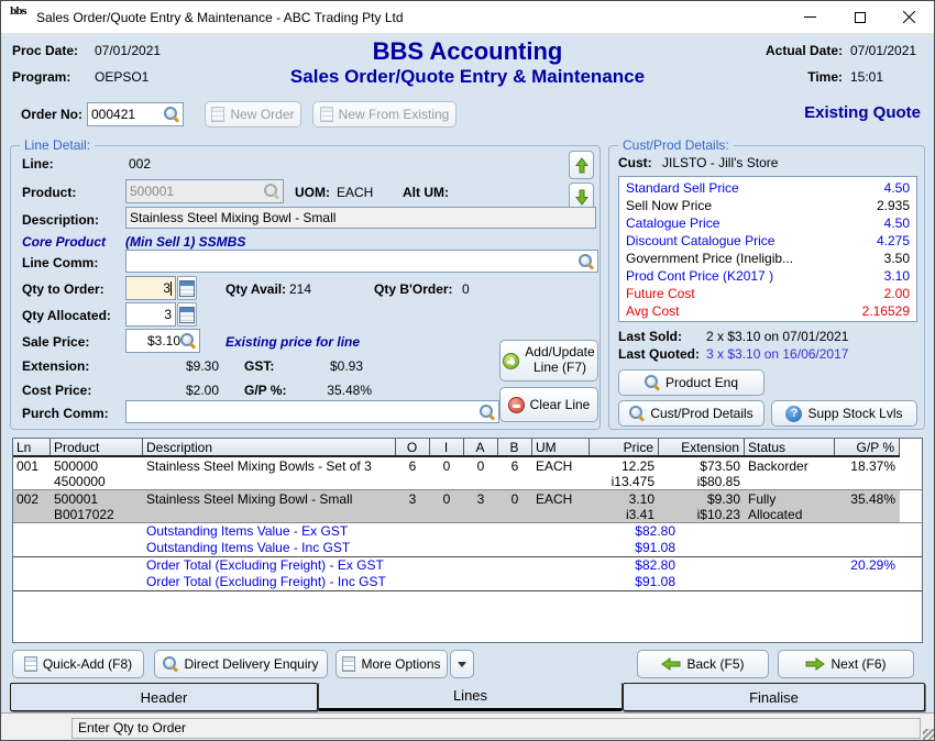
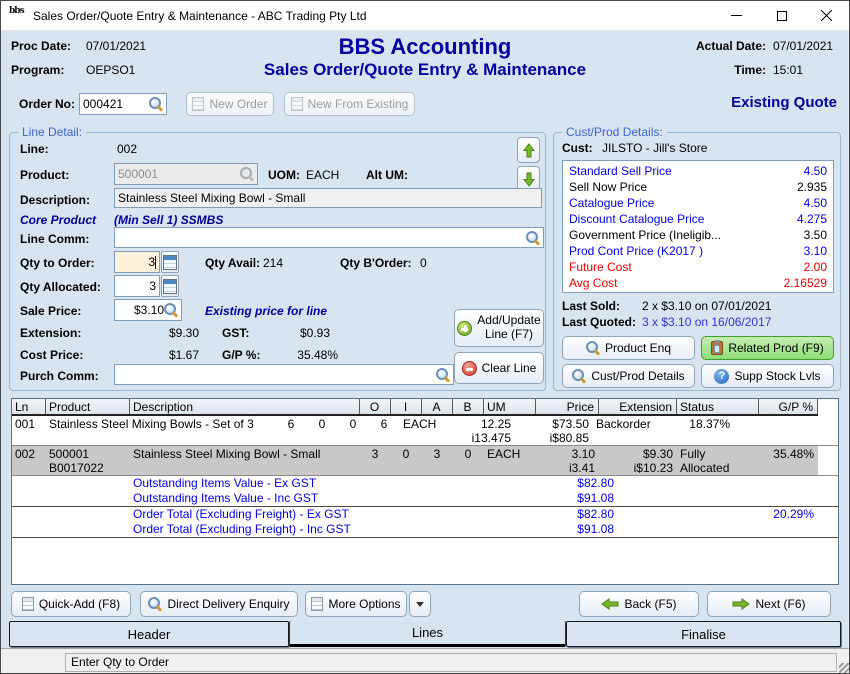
  bbs
  Sales Order/Quote Entry & Maintenance - ABC Trading Pty Ltd
  Proc Date:
  07/01/2021
  Program:
  OEPSO1
  BBS Accounting
  Sales Order/Quote Entry & Maintenance
  Actual Date:
  07/01/2021
  Time:
  15:01
  Order No:
  000421
  New Order
  New From Existing
  Existing Quote
  Line Detail:
  Line:
  002
  Product:
  500001
  UOM:
  EACH
  Alt UM:
  Description:
  Stainless Steel Mixing Bowl - Small
  Core Product
  (Min Sell 1) SSMBS
  Line Comm:
  Qty to Order:
  3
  Qty Avail:
  214
  Qty B'Order:
  0
  Qty Allocated:
  3
  Sale Price:
  $3.10
  Existing price for line
  Extension:
  $9.30
  GST:
  $0.93
  Cost Price:
- $2.00
+ $1.67
  G/P %:
  35.48%
  Purch Comm:
  Add/Update Line (F7)
  Clear Line
  Cust/Prod Details:
  Cust:
  JILSTO - Jill's Store
  Standard Sell Price
  4.50
  Sell Now Price
  2.935
  Catalogue Price
  4.50
  Discount Catalogue Price
  4.275
  Government Price (Ineligib...
  3.50
  Prod Cont Price (K2017 )
  3.10
  Future Cost
  2.00
  Avg Cost
  2.16529
  Last Sold:
  2 x $3.10 on 07/01/2021
  Last Quoted:
  3 x $3.10 on 16/06/2017
  Product Enq
+ Related Prod (F9)
  Cust/Prod Details
  ?
  Supp Stock Lvls
  Ln
  Product
  Description
  O
  I
  A
  B
  UM
  Price
  Extension
  Status
  G/P %
  001
- 500000
- 4500000
  Stainless Steel Mixing Bowls - Set of 3
  6
  0
  0
  6
  EACH
  12.25
  i13.475
  $73.50
  i$80.85
  Backorder
  18.37%
  002
  500001
  B0017022
  Stainless Steel Mixing Bowl - Small
  3
  0
  3
  0
  EACH
  3.10
  i3.41
  $9.30
  i$10.23
  Fully
  Allocated
  35.48%
  Outstanding Items Value - Ex GST
  $82.80
  Outstanding Items Value - Inc GST
  $91.08
  Order Total (Excluding Freight) - Ex GST
  $82.80
  20.29%
  Order Total (Excluding Freight) - Inc GST
  $91.08
  Quick-Add (F8)
  Direct Delivery Enquiry
  More Options
  Back (F5)
  Next (F6)
  Header
  Lines
  Finalise
  Enter Qty to Order
